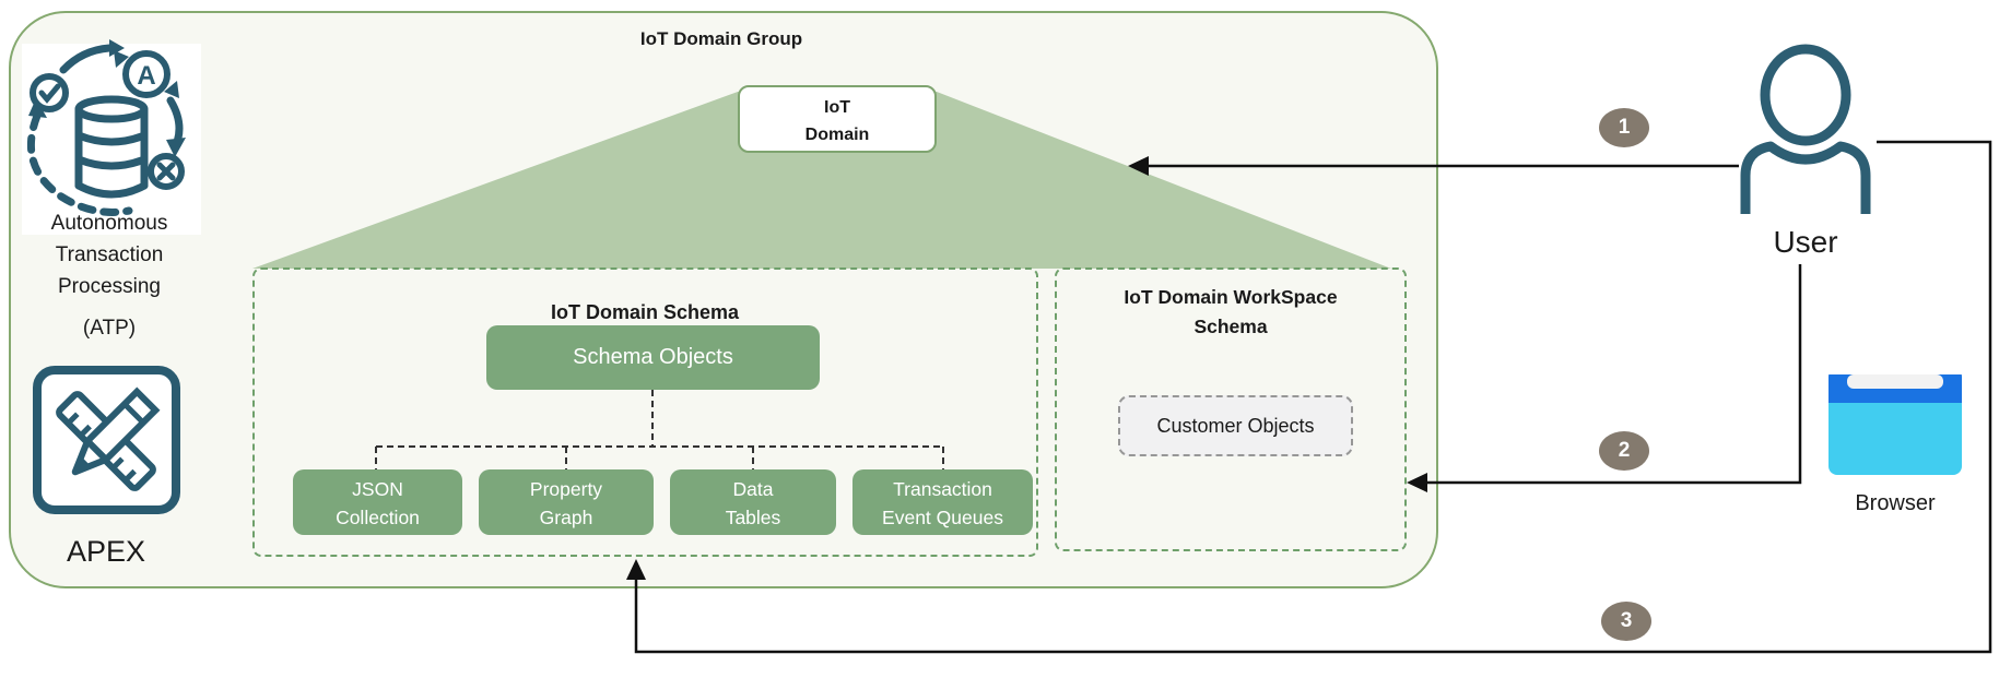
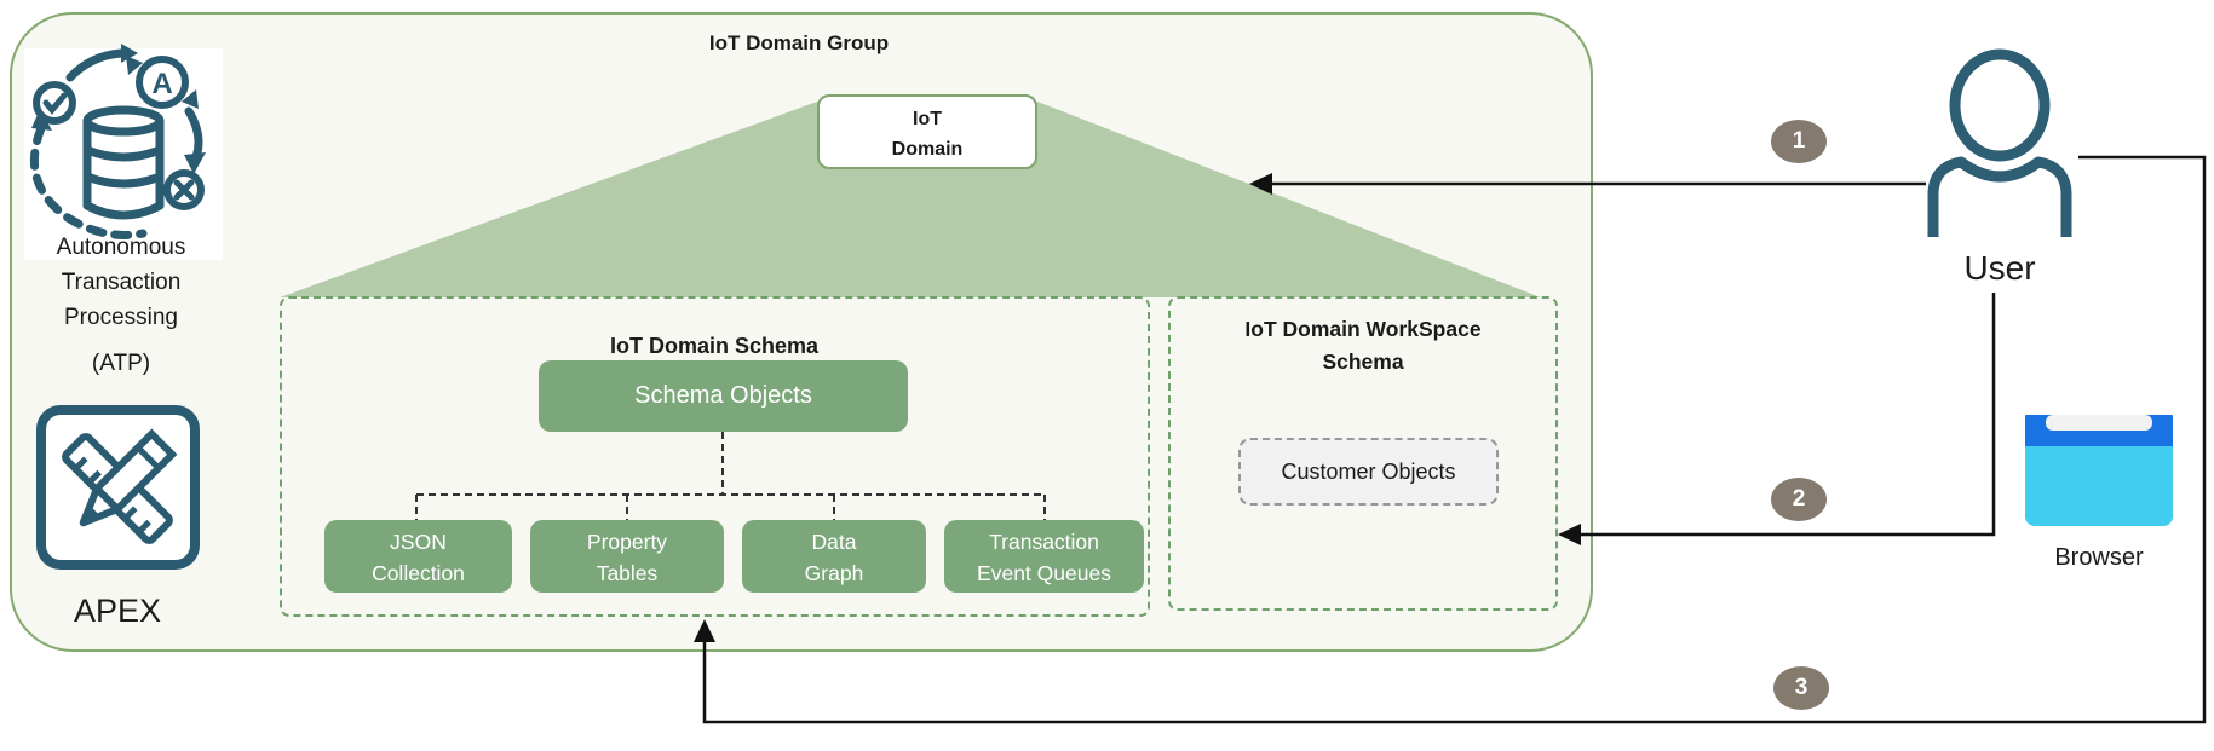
  IoT Domain Group
  Autonomous
  Transaction
  Processing
  (ATP)
  APEX
  IoT
  Domain
  IoT Domain Schema
  Schema Objects
  JSON
  Collection
  Property
- Graph
+ Tables
  Data
- Tables
+ Graph
  Transaction
  Event Queues
  IoT Domain WorkSpace
  Schema
  Customer Objects
  User
  Browser
  1
  2
  3
  A
